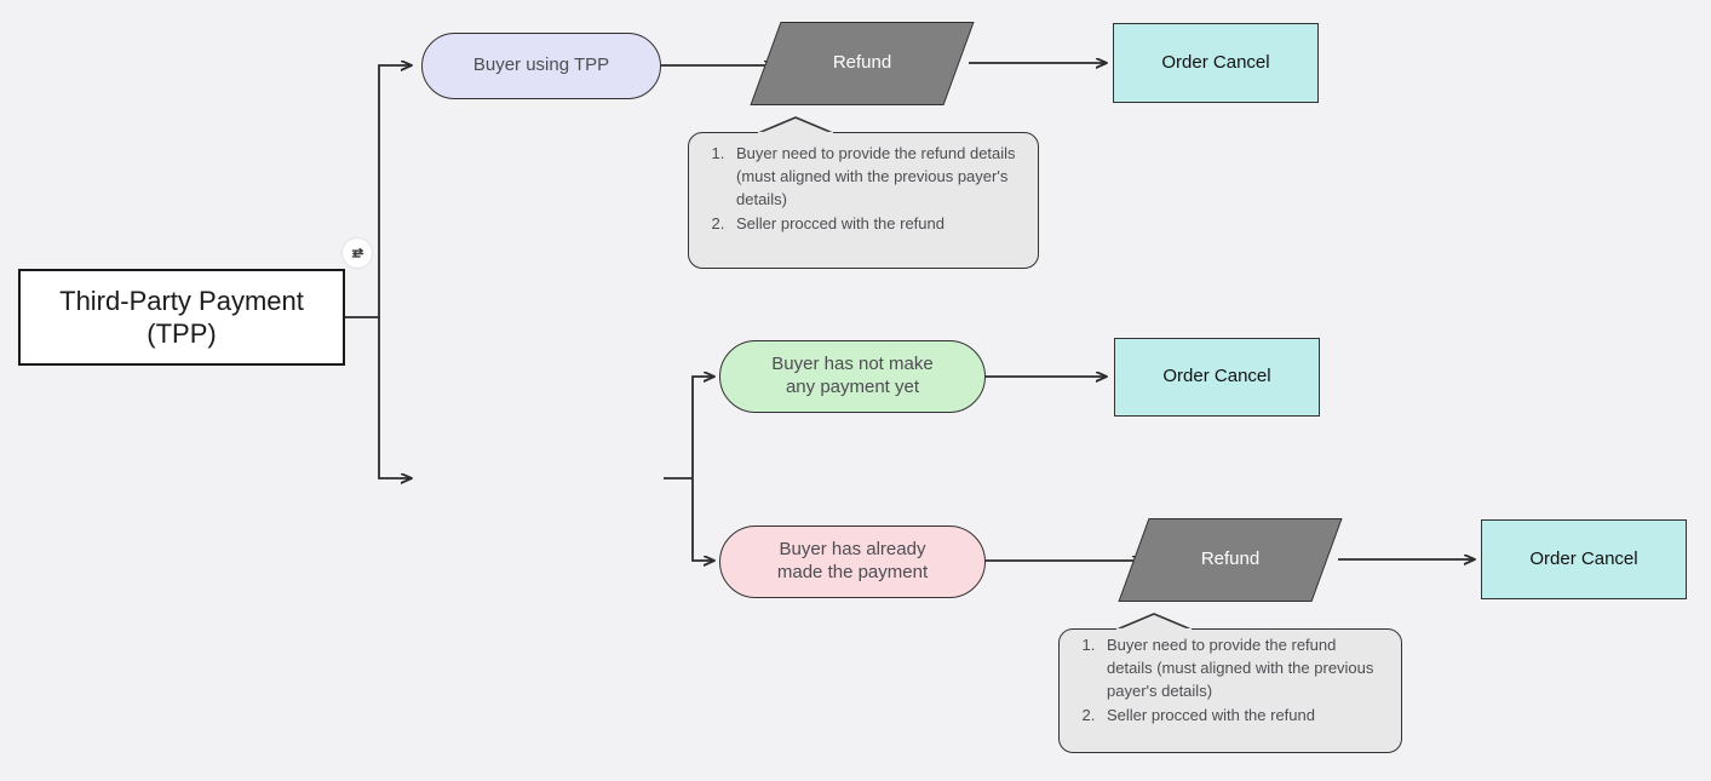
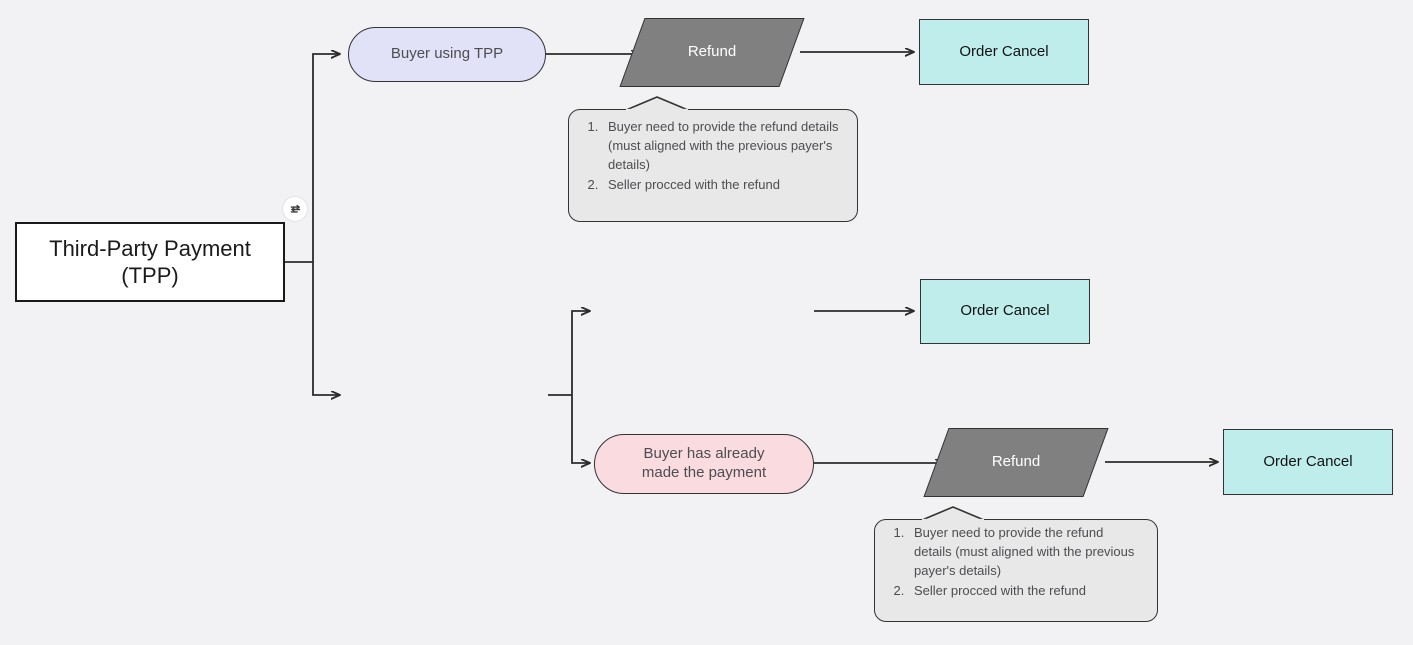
  Third-Party Payment
  (TPP)
  Buyer using TPP
  Refund
  Order Cancel
  Buyer need to provide the refund details (must aligned with the previous payer's details)
  Seller procced with the refund
- Buyer has not make
- any payment yet
  Order Cancel
  Buyer has already
  made the payment
  Refund
  Order Cancel
  Buyer need to provide the refund details (must aligned with the previous payer's details)
  Seller procced with the refund
